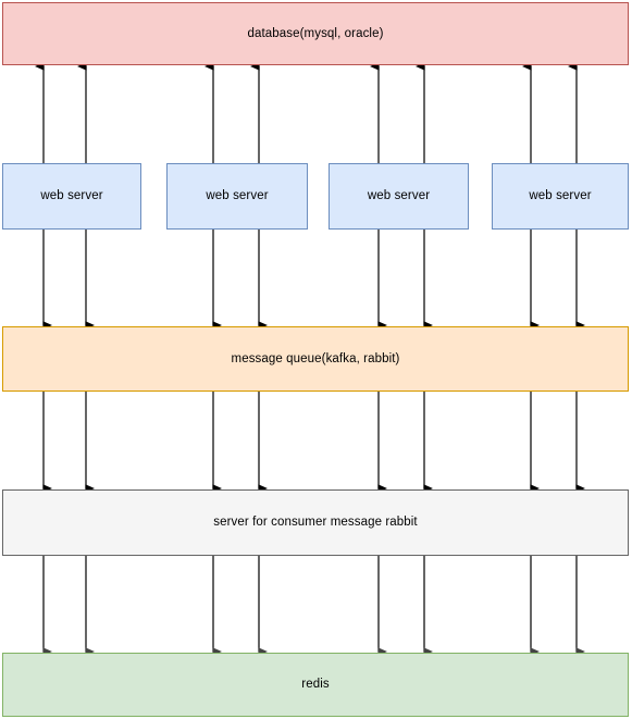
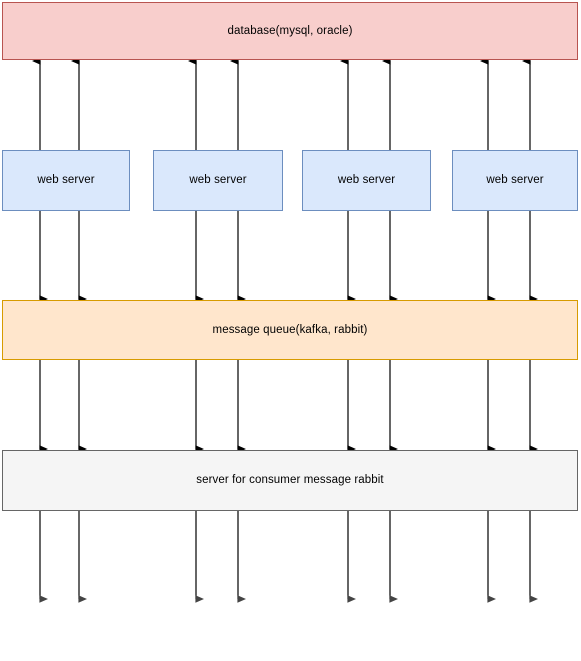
  database(mysql, oracle)
  web server
  web server
  web server
  web server
  message queue(kafka, rabbit)
  server for consumer message rabbit
- redis
